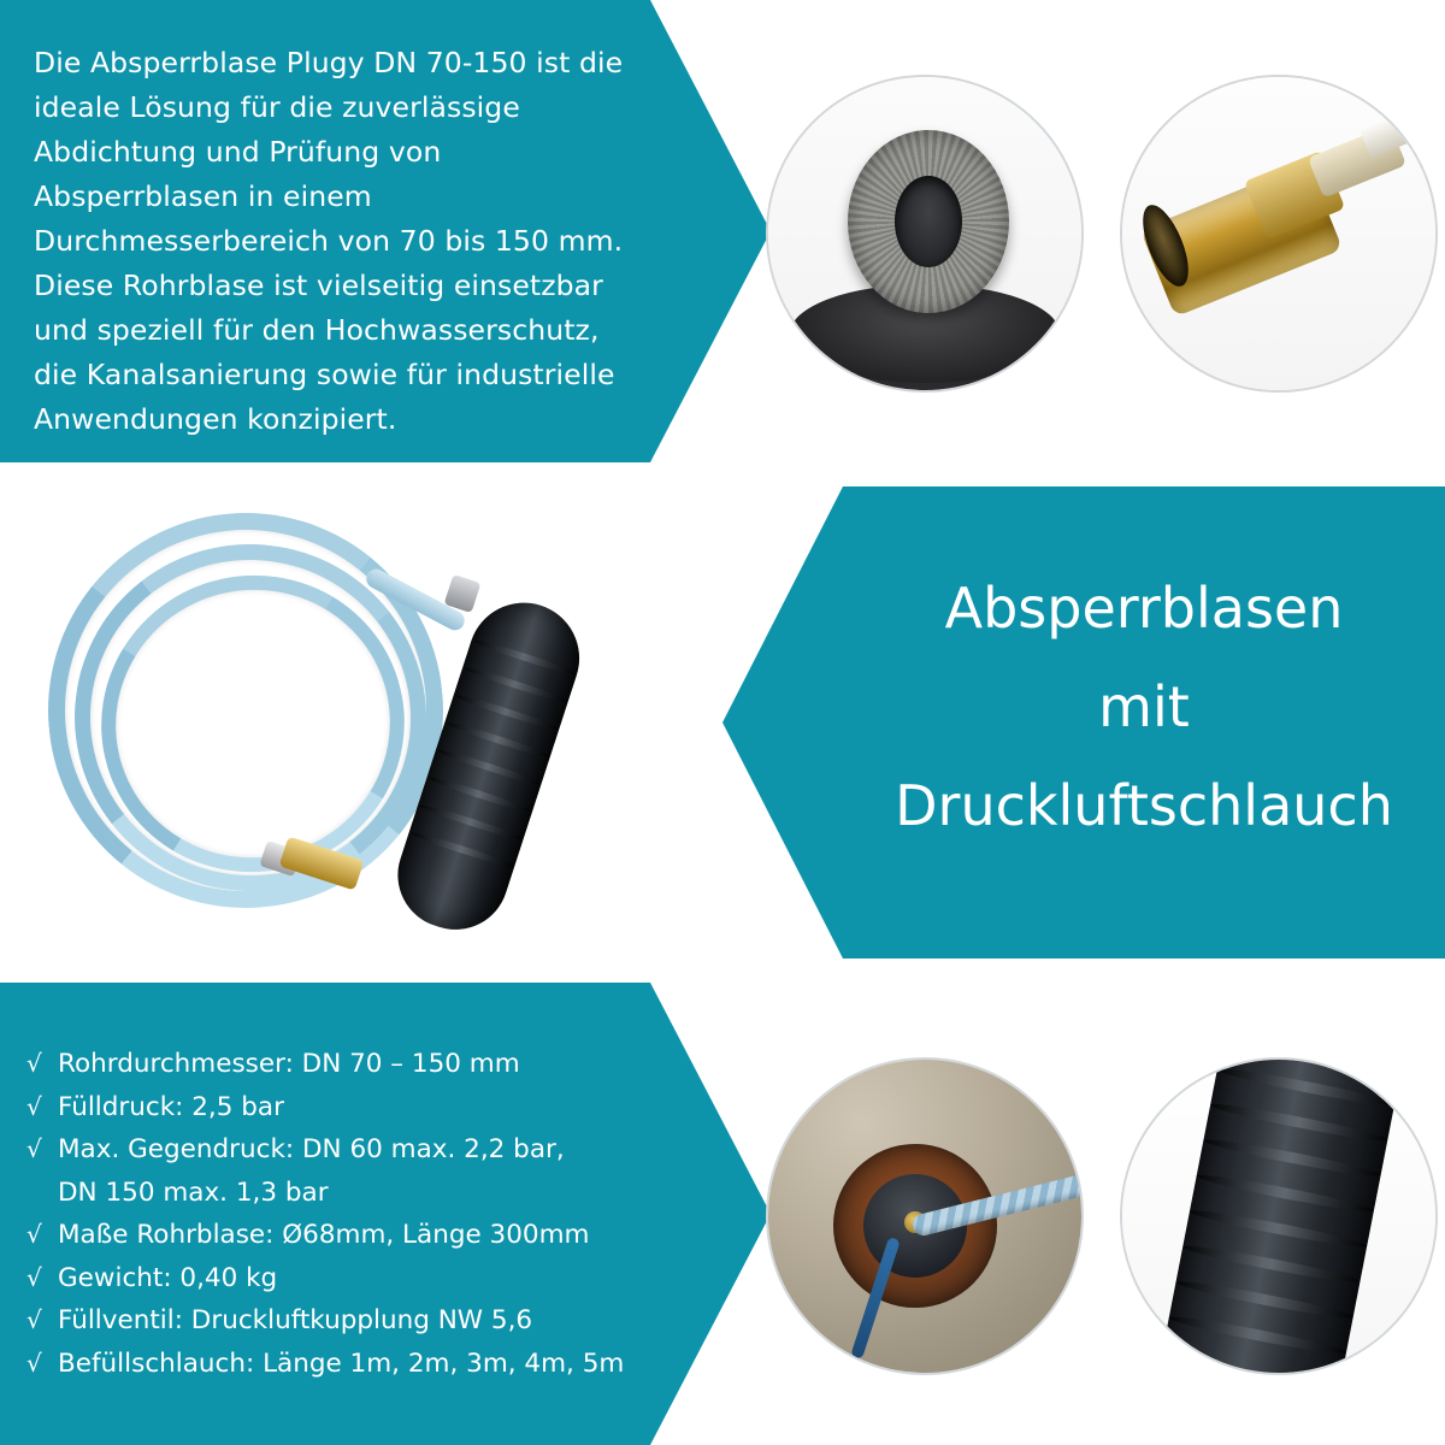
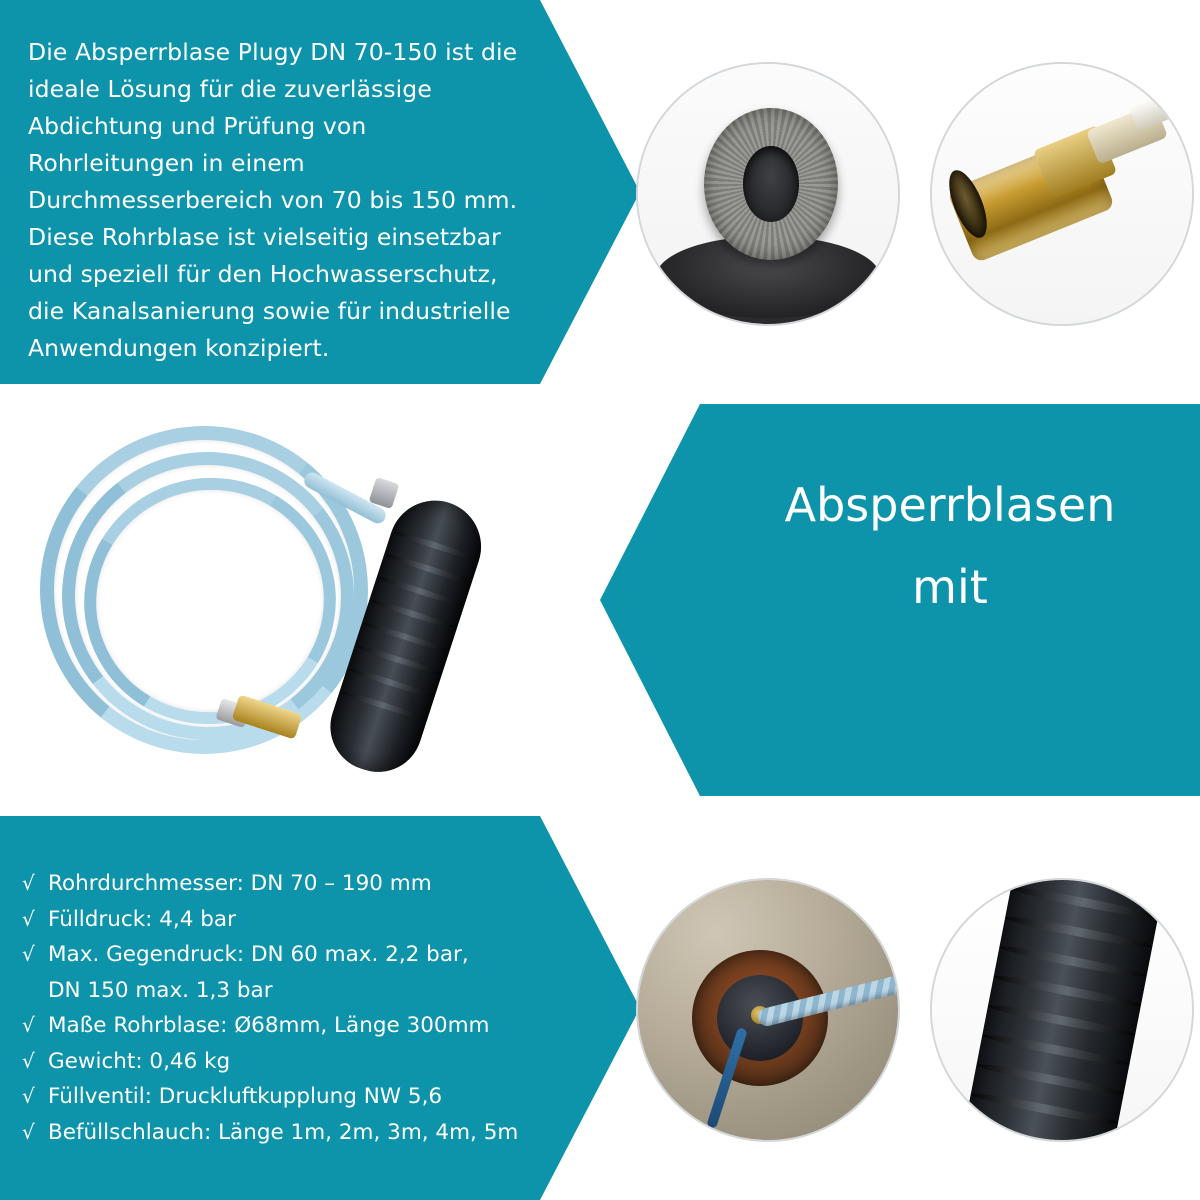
- Die Absperrblase Plugy DN 70-150 ist die ideale Lösung für die zuverlässige Abdichtung und Prüfung von Absperrblasen in einem Durchmesserbereich von 70 bis 150 mm. Diese Rohrblase ist vielseitig einsetzbar und speziell für den Hochwasserschutz, die Kanalsanierung sowie für industrielle Anwendungen konzipiert.
+ Die Absperrblase Plugy DN 70-150 ist die ideale Lösung für die zuverlässige Abdichtung und Prüfung von Rohrleitungen in einem Durchmesserbereich von 70 bis 150 mm. Diese Rohrblase ist vielseitig einsetzbar und speziell für den Hochwasserschutz, die Kanalsanierung sowie für industrielle Anwendungen konzipiert.
  Absperrblasen
  mit
- Druckluftschlauch
  √
- Rohrdurchmesser: DN 70 – 150 mm
+ Rohrdurchmesser: DN 70 – 190 mm
  √
- Fülldruck: 2,5 bar
+ Fülldruck: 4,4 bar
  √
  Max. Gegendruck: DN 60 max. 2,2 bar,
  DN 150 max. 1,3 bar
  √
  Maße Rohrblase: Ø68mm, Länge 300mm
  √
- Gewicht: 0,40 kg
+ Gewicht: 0,46 kg
  √
  Füllventil: Druckluftkupplung NW 5,6
  √
  Befüllschlauch: Länge 1m, 2m, 3m, 4m, 5m
